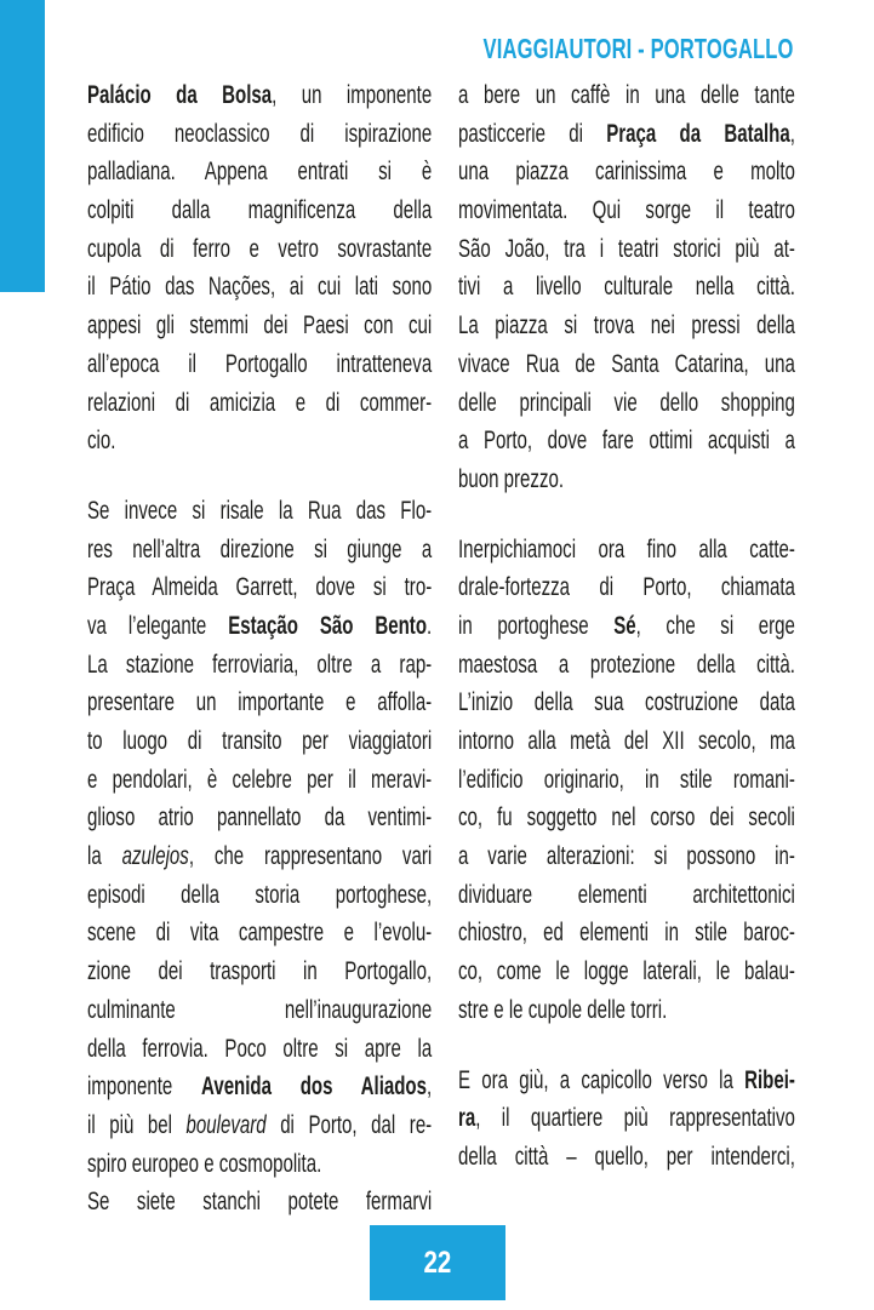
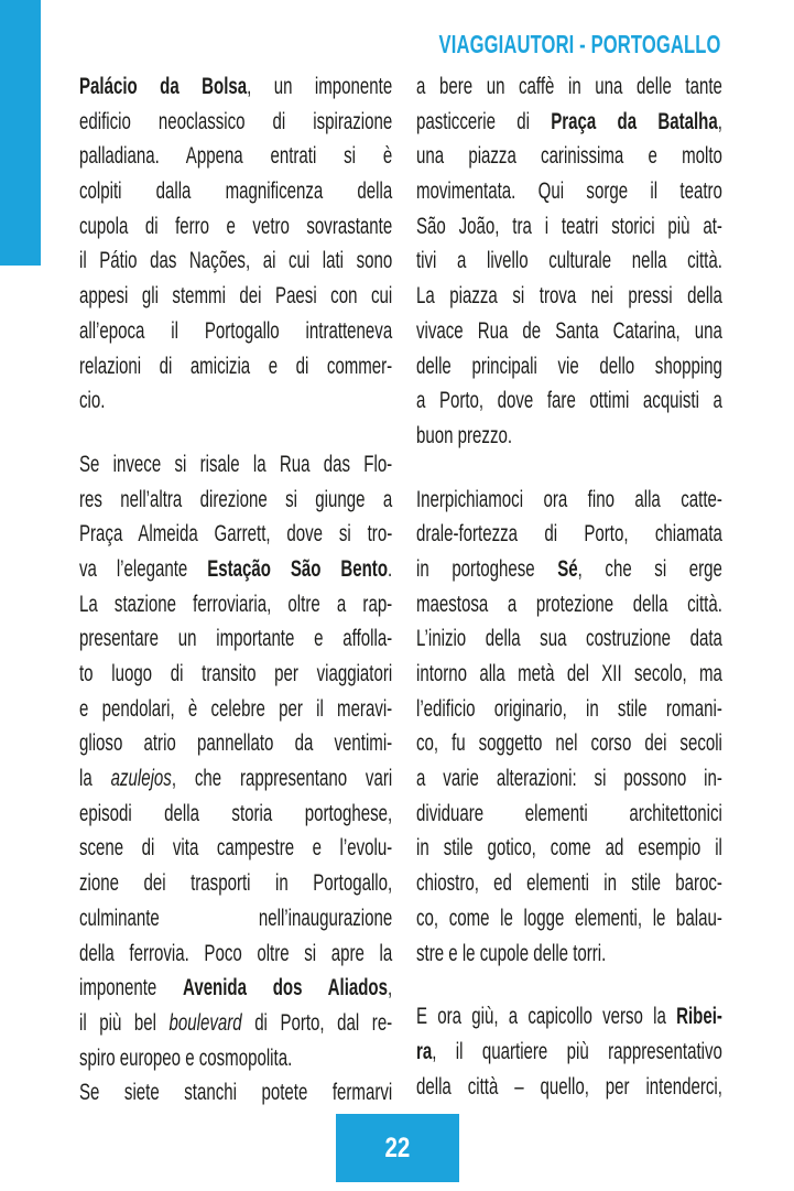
  VIAGGIAUTORI - PORTOGALLO
  Palácio da Bolsa, un imponente
  edificio neoclassico di ispirazione
  palladiana. Appena entrati si è
  colpiti dalla magnificenza della
  cupola di ferro e vetro sovrastante
  il Pátio das Nações, ai cui lati sono
  appesi gli stemmi dei Paesi con cui
  all’epoca il Portogallo intratteneva
  relazioni di amicizia e di commer-
  cio.
  Se invece si risale la Rua das Flo-
  res nell’altra direzione si giunge a
  Praça Almeida Garrett, dove si tro-
  va l’elegante Estação São Bento.
  La stazione ferroviaria, oltre a rap-
  presentare un importante e affolla-
  to luogo di transito per viaggiatori
  e pendolari, è celebre per il meravi-
  glioso atrio pannellato da ventimi-
  la azulejos, che rappresentano vari
  episodi della storia portoghese,
  scene di vita campestre e l’evolu-
  zione dei trasporti in Portogallo,
  culminante nell’inaugurazione
  della ferrovia. Poco oltre si apre la
  imponente Avenida dos Aliados,
  il più bel boulevard di Porto, dal re-
  spiro europeo e cosmopolita.
  Se siete stanchi potete fermarvi
  a bere un caffè in una delle tante
  pasticcerie di Praça da Batalha,
  una piazza carinissima e molto
  movimentata. Qui sorge il teatro
  São João, tra i teatri storici più at-
  tivi a livello culturale nella città.
  La piazza si trova nei pressi della
  vivace Rua de Santa Catarina, una
  delle principali vie dello shopping
  a Porto, dove fare ottimi acquisti a
  buon prezzo.
  Inerpichiamoci ora fino alla catte-
  drale-fortezza di Porto, chiamata
  in portoghese Sé, che si erge
  maestosa a protezione della città.
  L’inizio della sua costruzione data
  intorno alla metà del XII secolo, ma
  l’edificio originario, in stile romani-
  co, fu soggetto nel corso dei secoli
  a varie alterazioni: si possono in-
  dividuare elementi architettonici
+ in stile gotico, come ad esempio il
  chiostro, ed elementi in stile baroc-
- co, come le logge laterali, le balau-
+ co, come le logge elementi, le balau-
  stre e le cupole delle torri.
  E ora giù, a capicollo verso la Ribei-
  ra, il quartiere più rappresentativo
  della città – quello, per intenderci,
  22
